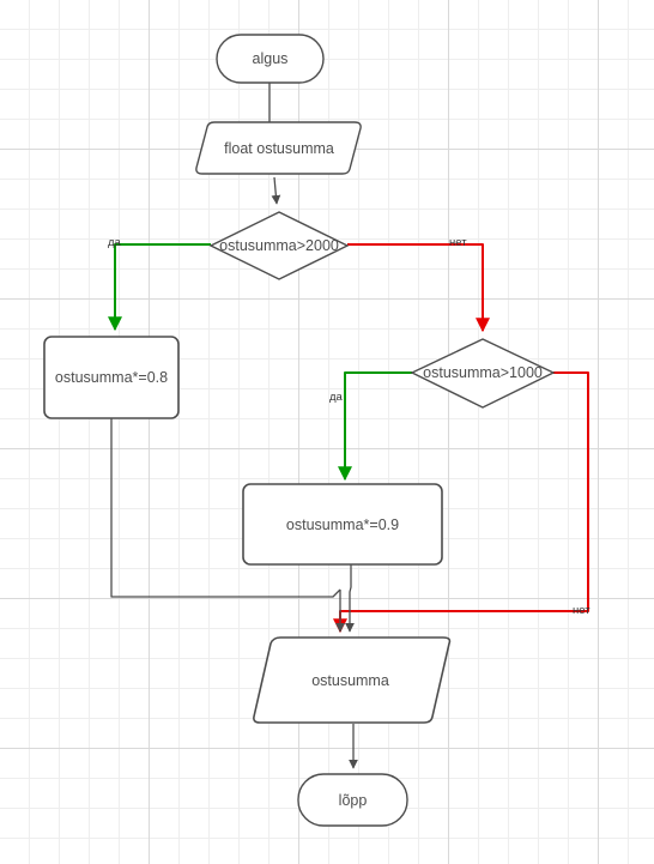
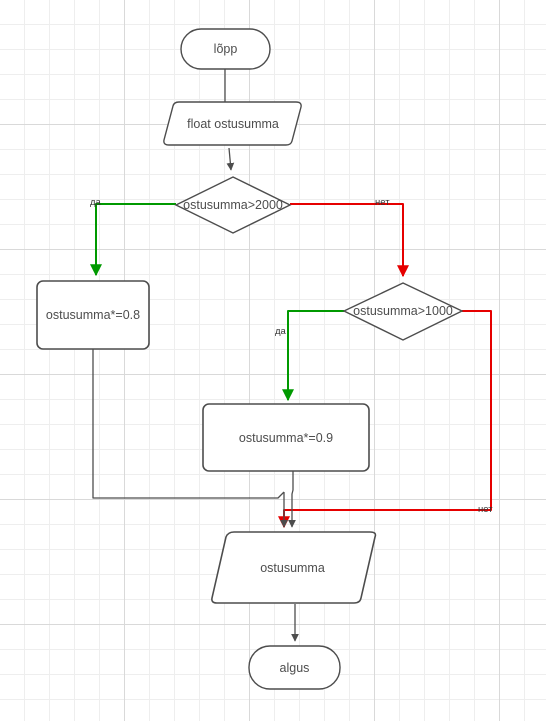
- algus
+ lõpp
  float ostusumma
  ostusumma>2000
  ostusumma*=0.8
  ostusumma>1000
  ostusumma*=0.9
  ostusumma
- lõpp
+ algus
  да
  нет
  да
  нет
